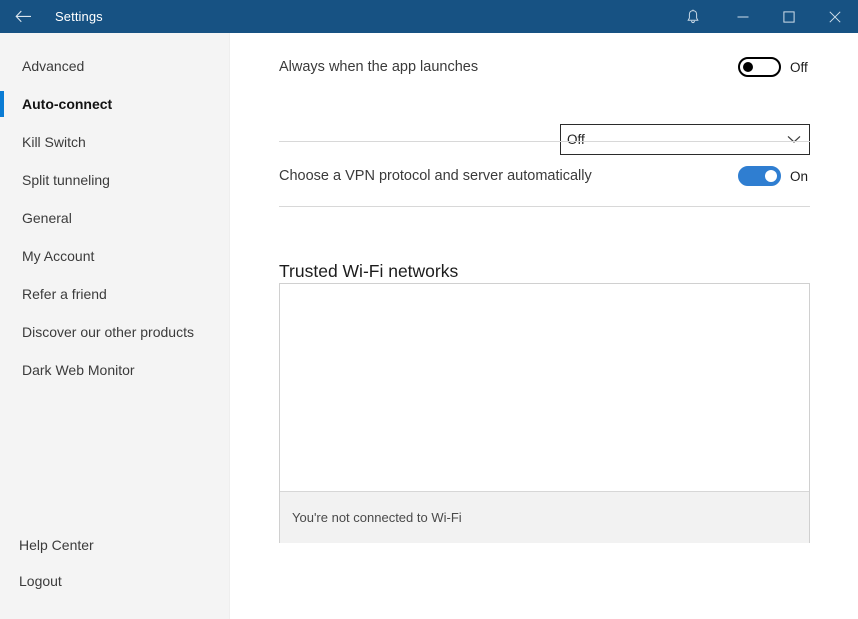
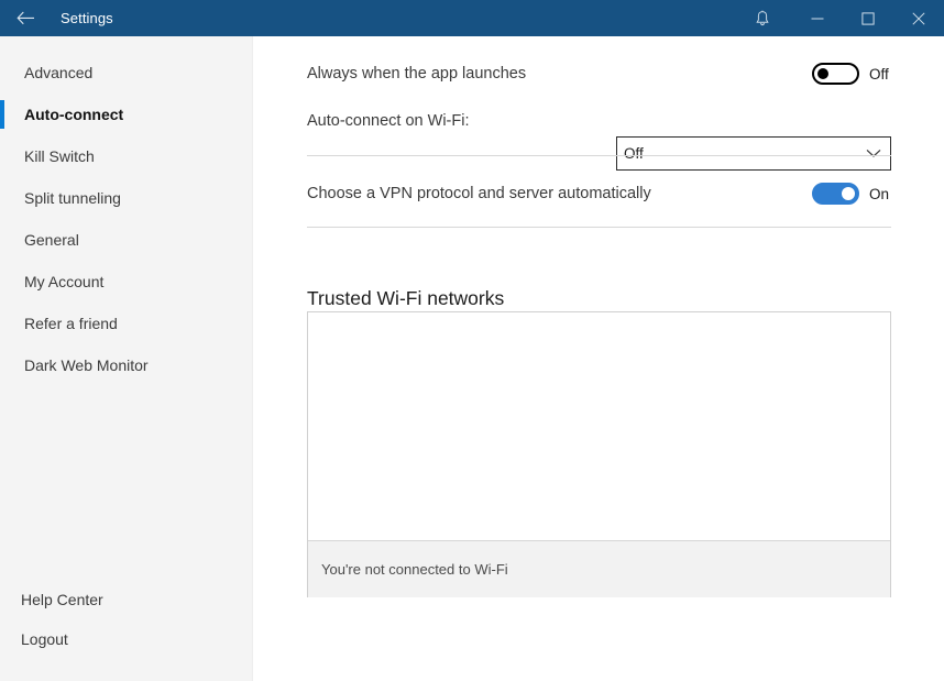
  Settings
  Advanced
  Auto-connect
  Kill Switch
  Split tunneling
  General
  My Account
  Refer a friend
- Discover our other products
  Dark Web Monitor
  Help Center
  Logout
  Always when the app launches
  Off
+ Auto-connect on Wi-Fi:
  Off
  Choose a VPN protocol and server automatically
  On
  Trusted Wi-Fi networks
  You're not connected to Wi-Fi
